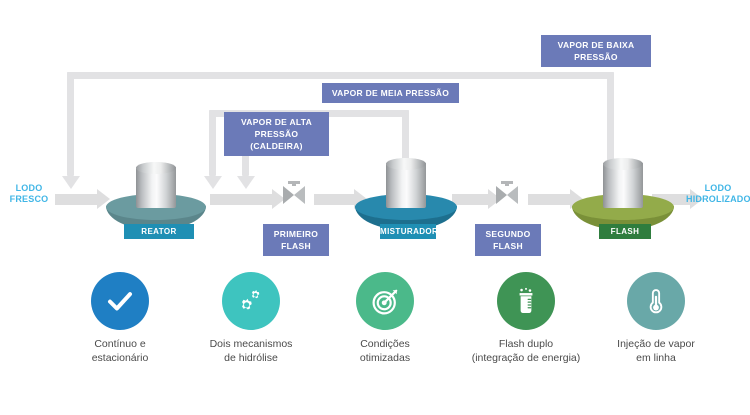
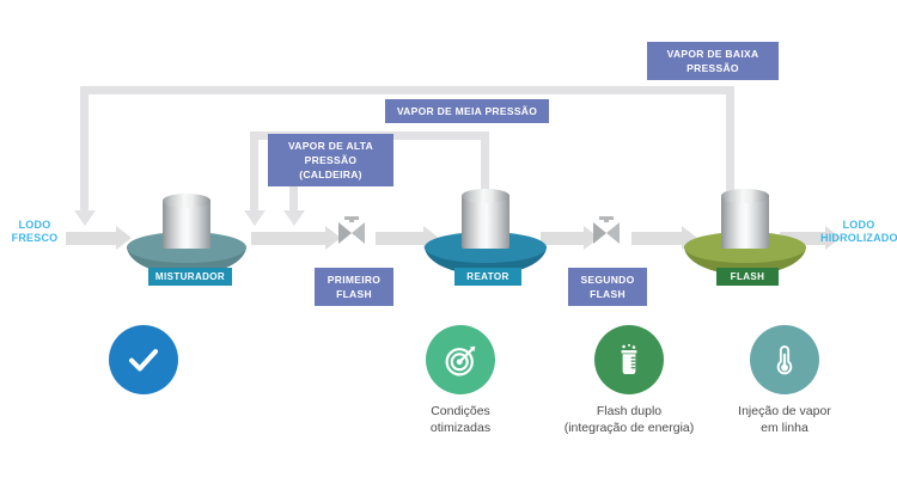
  VAPOR DE BAIXA
  PRESSÃO
  VAPOR DE MEIA PRESSÃO
  VAPOR DE ALTA
  PRESSÃO (CALDEIRA)
  LODO
  FRESCO
  LODO
  HIDROLIZADO
- REATOR
+ MISTURADOR
  PRIMEIRO
  FLASH
- MISTURADOR
+ REATOR
  SEGUNDO
  FLASH
  FLASH
- Contínuo e
- estacionário
- Dois mecanismos
- de hidrólise
  Condições
  otimizadas
  Flash duplo
  (integração de energia)
  Injeção de vapor
  em linha
